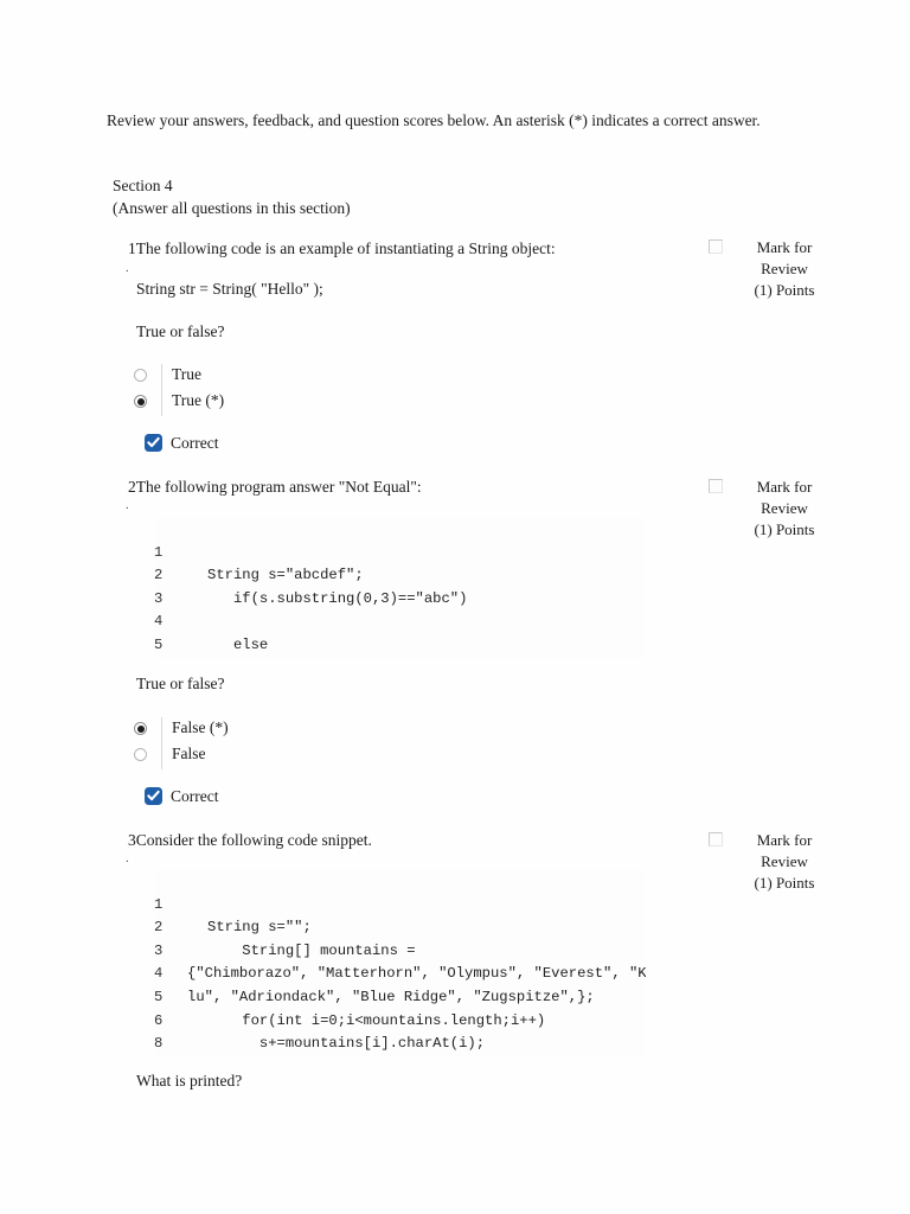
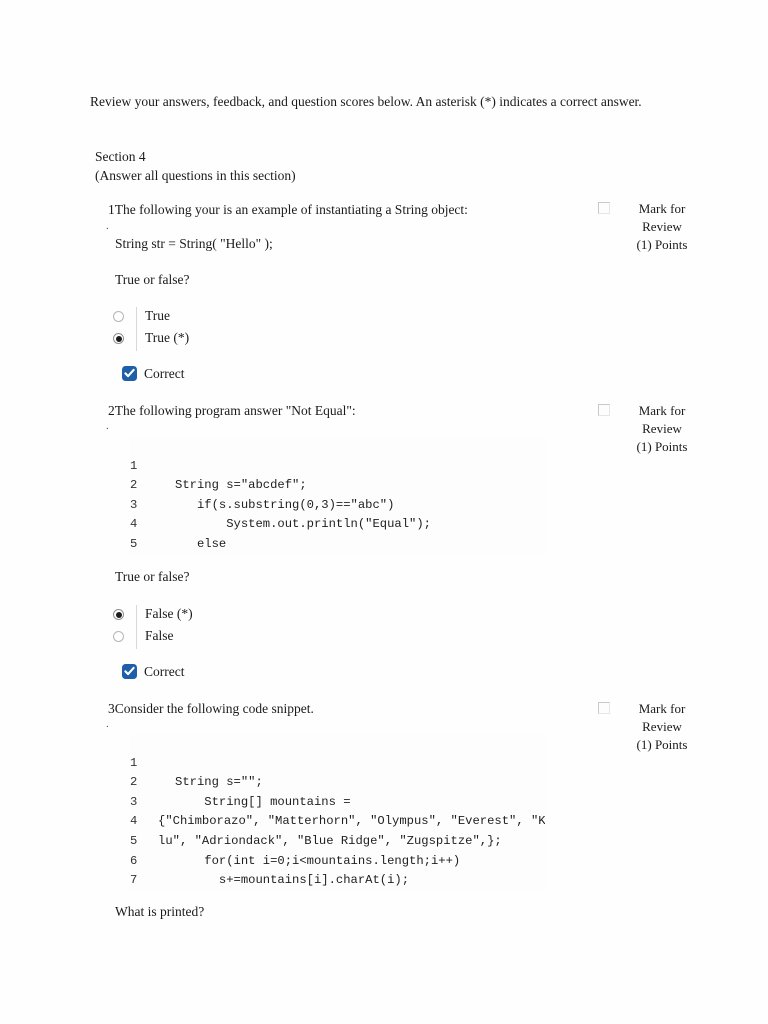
  Review your answers, feedback, and question scores below. An asterisk (*) indicates a correct answer.
  Section 4
  (Answer all questions in this section)
  .
- 1The following code is an example of instantiating a String object:
+ 1The following your is an example of instantiating a String object:
  String str = String( "Hello" );
  True or false?
  Mark for
  Review
  (1) Points
  True
  True (*)
  Correct
  .
  2The following program answer "Not Equal":
  Mark for
  Review
  (1) Points
  1
  String s="abcdef";
  2
  if(s.substring(0,3)=="abc")
  3
+ System.out.println("Equal");
  4
  else
  5
  True or false?
  False (*)
  False
  Correct
  .
  3Consider the following code snippet.
  Mark for
  Review
  (1) Points
  1
  String s="";
  2
  String[] mountains =
  3
  4
  lu", "Adriondack", "Blue Ridge", "Zugspitze",};
  5
  for(int i=0;i<mountains.length;i++)
  6
  s+=mountains[i].charAt(i);
- 8
+ 7
  What is printed?
